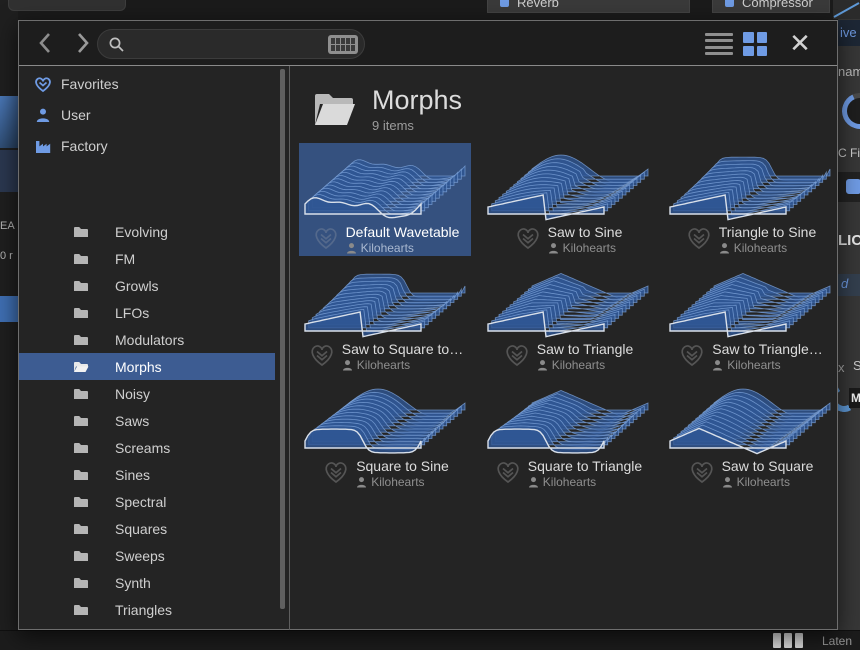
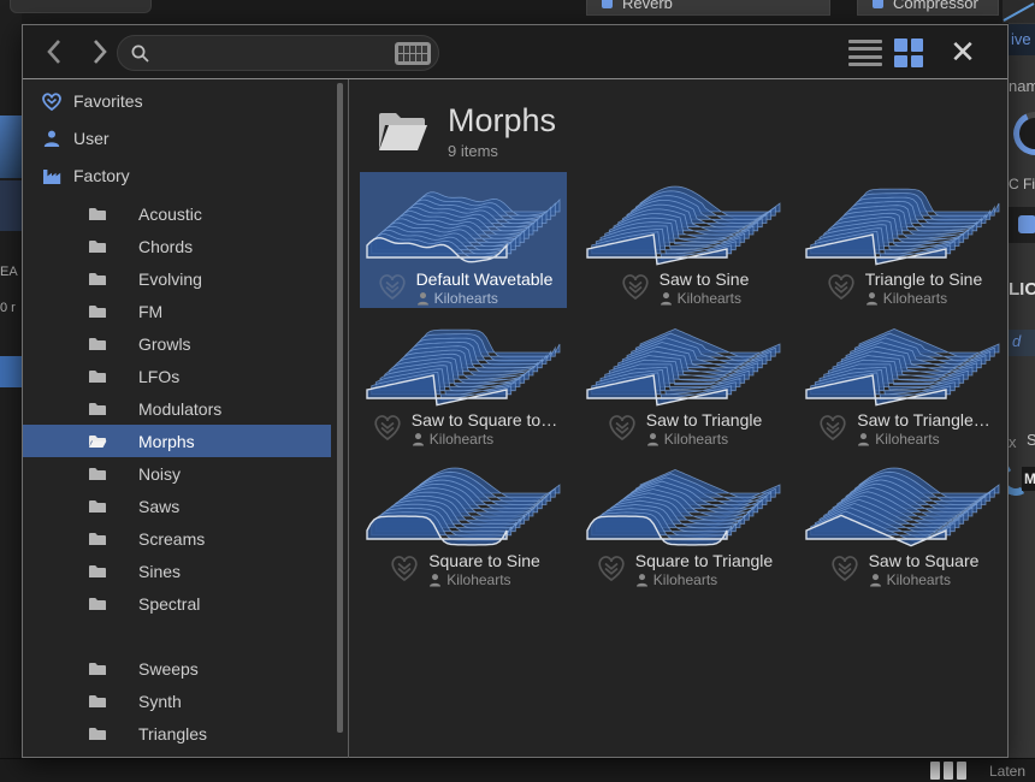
  EA
  0 r
  Reverb
  Compressor
  ive
  nam
  LIC
  d
  x
  S
  M
  Laten
  ✕
  Favorites
  User
  Factory
+ Acoustic
+ Chords
  Evolving
  FM
  Growls
  LFOs
  Modulators
  Morphs
  Noisy
  Saws
  Screams
  Sines
  Spectral
- Squares
  Sweeps
  Synth
  Triangles
  Morphs
  9 items
  Default Wavetable
  Kilohearts
  Saw to Sine
  Kilohearts
  Triangle to Sine
  Kilohearts
  Saw to Square to…
  Kilohearts
  Saw to Triangle
  Kilohearts
  Saw to Triangle…
  Kilohearts
  Square to Sine
  Kilohearts
  Square to Triangle
  Kilohearts
  Saw to Square
  Kilohearts
